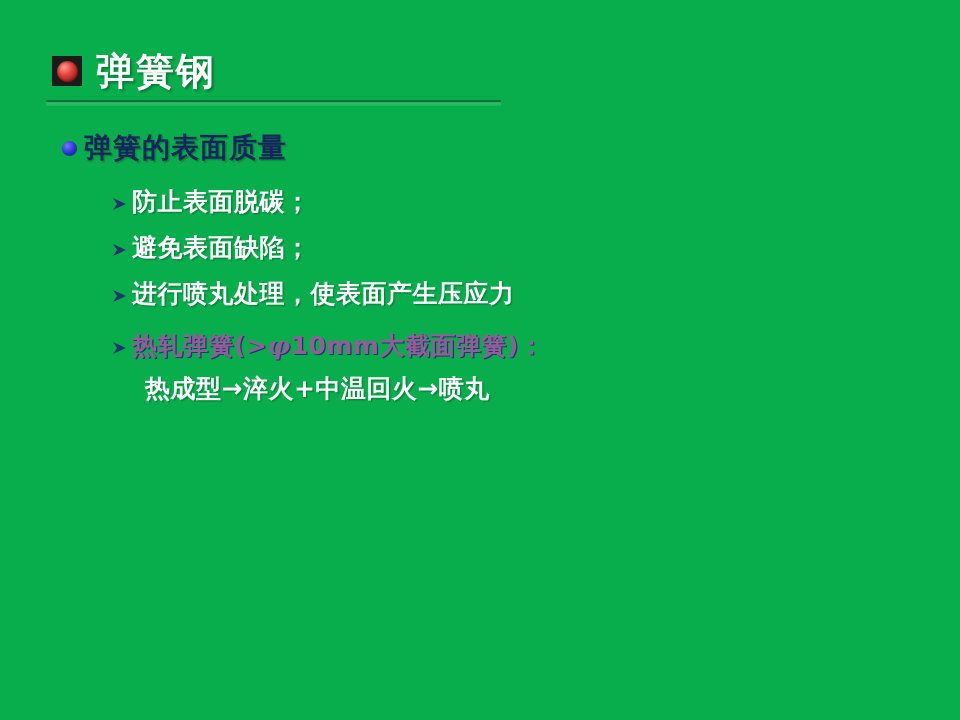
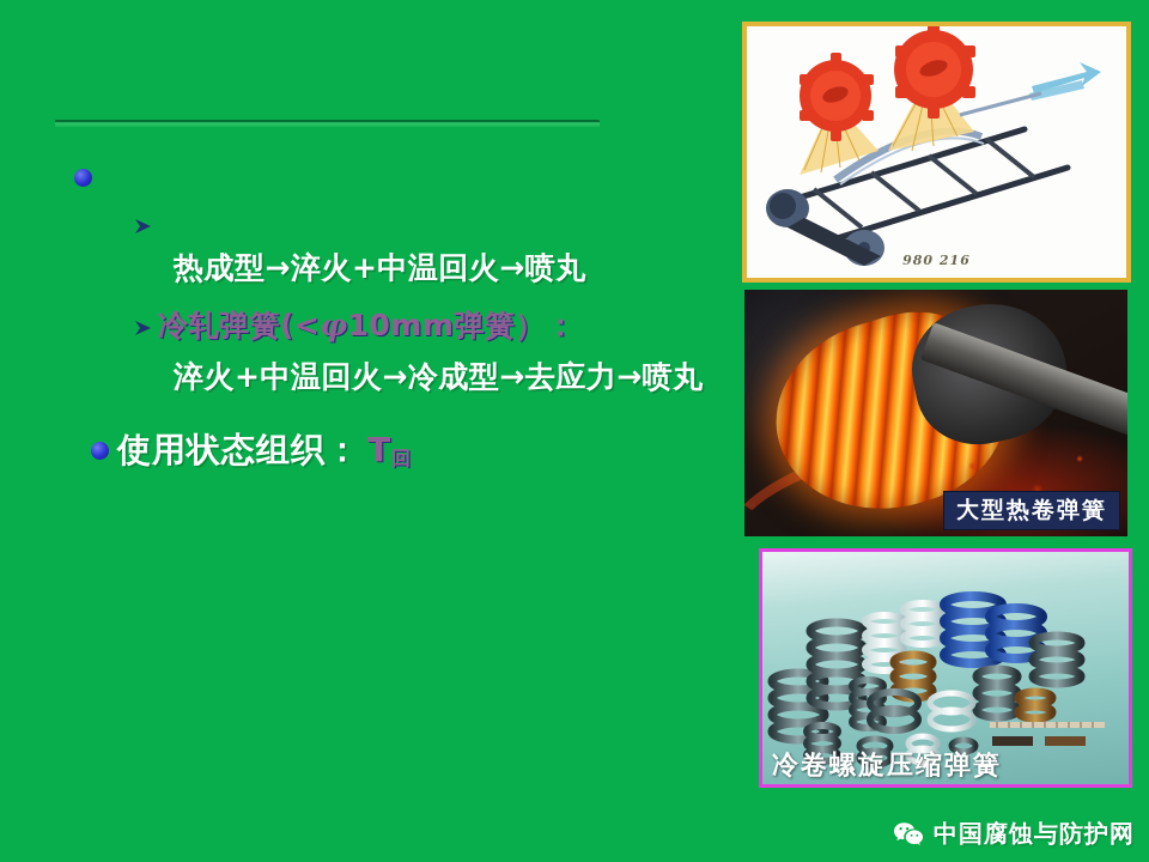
- 弹簧钢
- 弹簧的表面质量
- 防止表面脱碳；
- 避免表面缺陷；
- 进行喷丸处理，使表面产生压应力
- 热轧弹簧(>φ10mm大截面弹簧)：
  热成型→淬火+中温回火→喷丸
+ 冷轧弹簧(<φ10mm弹簧）：
+ 淬火+中温回火→冷成型→去应力→喷丸
+ 使用状态组织： T回
+ 980 216
+ 大型热卷弹簧
+ 冷卷螺旋压缩弹簧
+ 中国腐蚀与防护网
